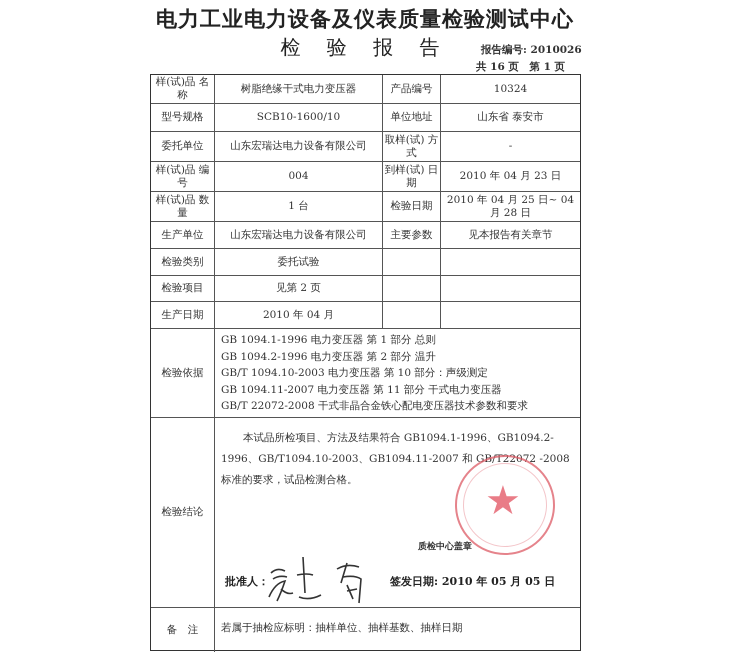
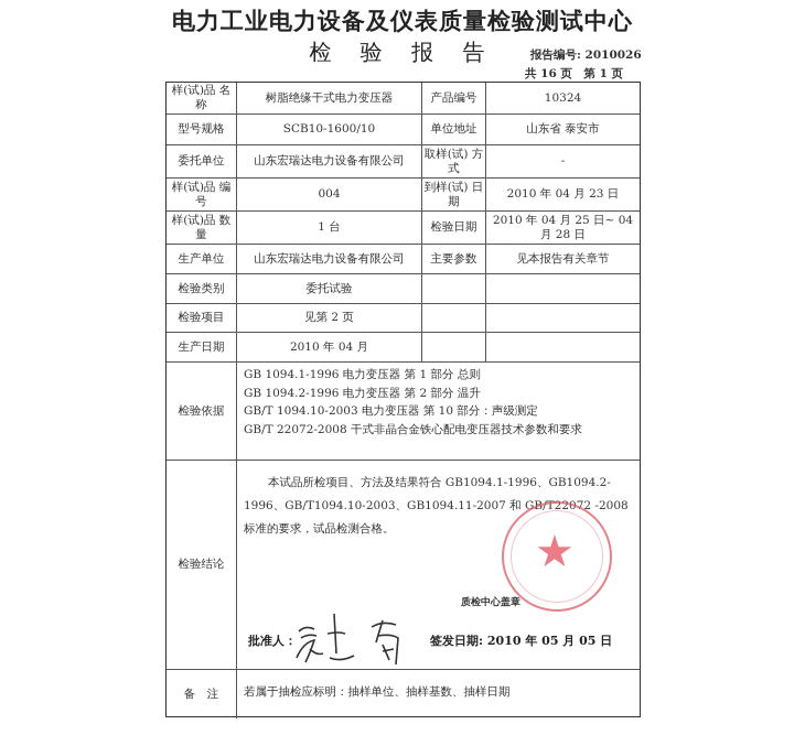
  电力工业电力设备及仪表质量检验测试中心
  检 验 报 告
  报告编号: 2010026
  共 16 页 第 1 页
  样(试)品 名 称
  树脂绝缘干式电力变压器
  产品编号
  10324
  型号规格
  SCB10-1600/10
  单位地址
  山东省 泰安市
  委托单位
  山东宏瑞达电力设备有限公司
  取样(试) 方 式
  -
  样(试)品 编 号
  004
  到样(试) 日 期
  2010 年 04 月 23 日
  样(试)品 数 量
  1 台
  检验日期
  2010 年 04 月 25 日~ 04 月 28 日
  生产单位
  山东宏瑞达电力设备有限公司
  主要参数
  见本报告有关章节
  检验类别
  委托试验
  检验项目
  见第 2 页
  生产日期
  2010 年 04 月
  检验依据
  GB 1094.1-1996 电力变压器 第 1 部分 总则
  GB 1094.2-1996 电力变压器 第 2 部分 温升
  GB/T 1094.10-2003 电力变压器 第 10 部分：声级测定
- GB 1094.11-2007 电力变压器 第 11 部分 干式电力变压器
  GB/T 22072-2008 干式非晶合金铁心配电变压器技术参数和要求
  检验结论
  本试品所检项目、方法及结果符合 GB1094.1-1996、GB1094.2-1996、GB/T1094.10-2003、GB1094.11-2007 和 GB/T22072 -2008 标准的要求，试品检测合格。
  备 注
  若属于抽检应标明：抽样单位、抽样基数、抽样日期
  ★
  质检中心盖章
  批准人：
  签发日期: 2010 年 05 月 05 日
